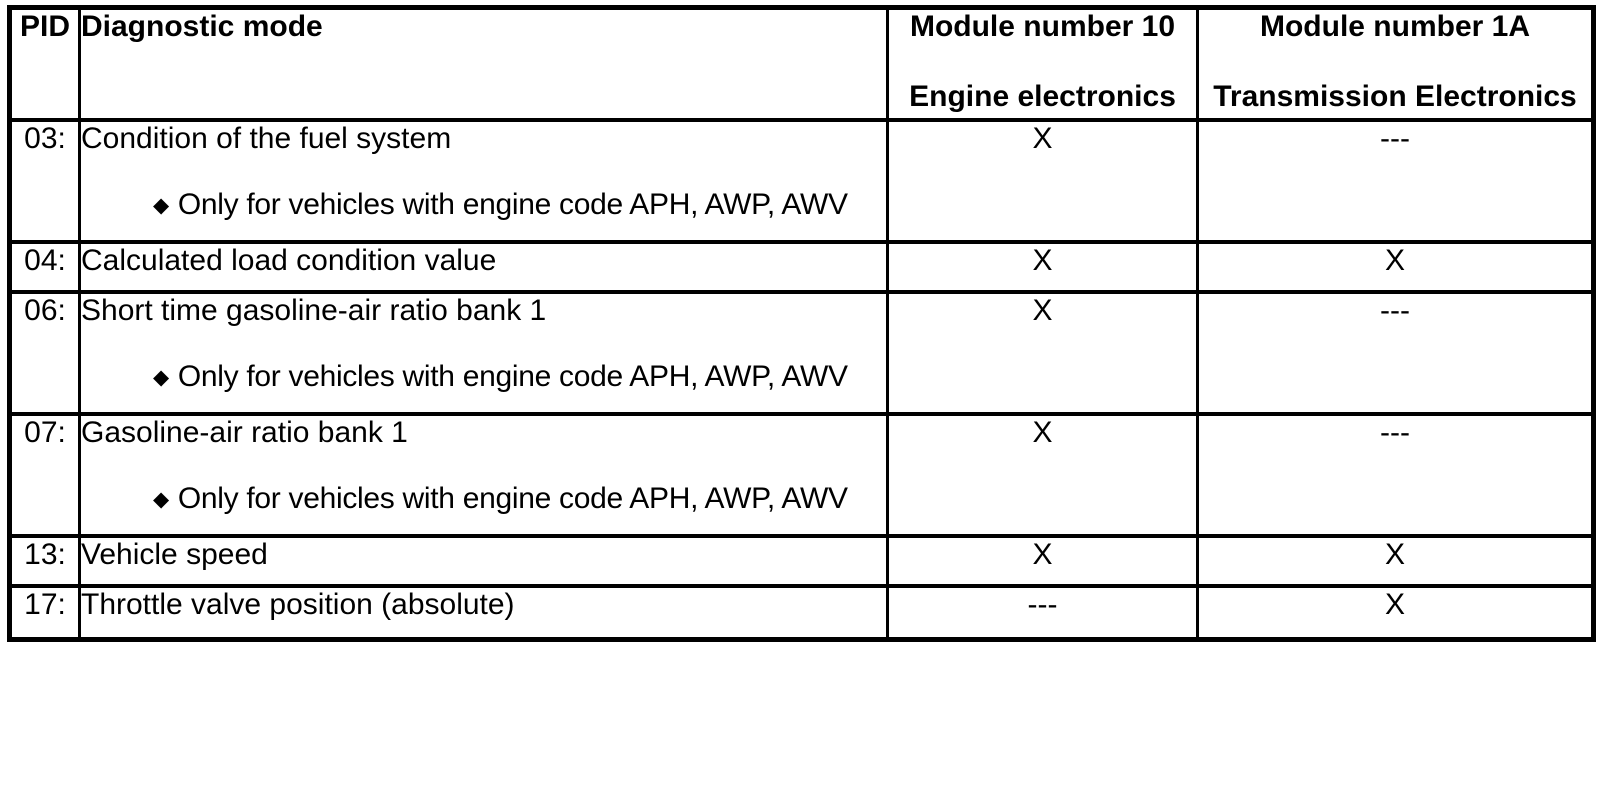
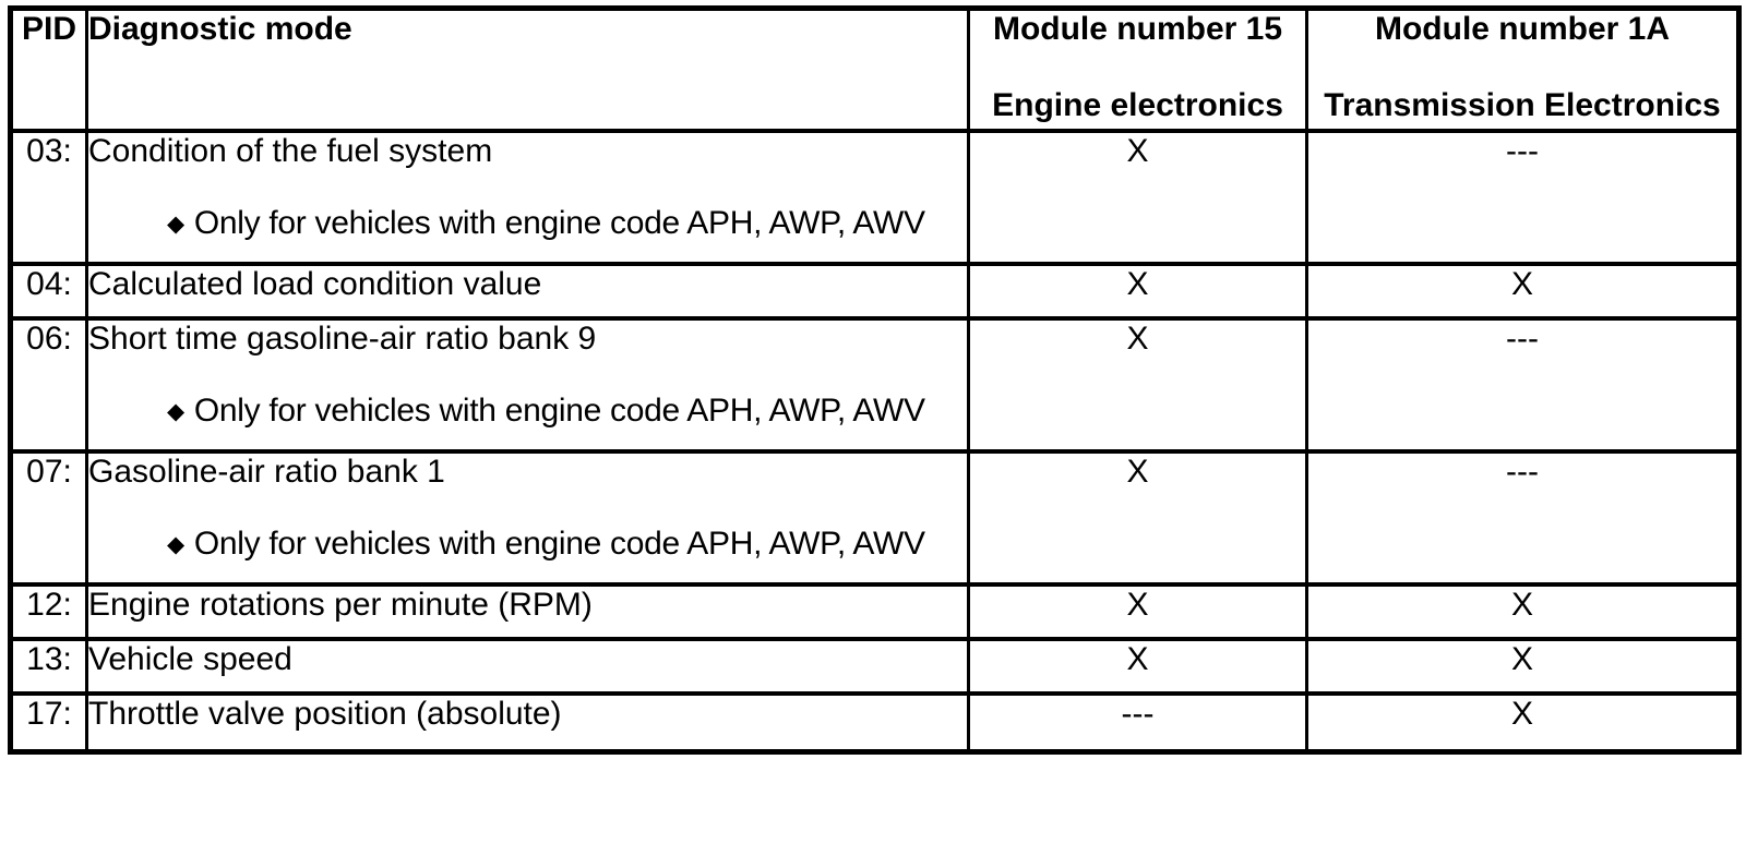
- PID	Diagnostic mode	Module number 10 Engine electronics	Module number 1A Transmission Electronics
+ PID	Diagnostic mode	Module number 15 Engine electronics	Module number 1A Transmission Electronics
  03:	Condition of the fuel system ◆ Only for vehicles with engine code APH, AWP, AWV	X	---
  04:	Calculated load condition value	X	X
- 06:	Short time gasoline-air ratio bank 1 ◆ Only for vehicles with engine code APH, AWP, AWV	X	---
+ 06:	Short time gasoline-air ratio bank 9 ◆ Only for vehicles with engine code APH, AWP, AWV	X	---
  07:	Gasoline-air ratio bank 1 ◆ Only for vehicles with engine code APH, AWP, AWV	X	---
+ 12:	Engine rotations per minute (RPM)	X	X
  13:	Vehicle speed	X	X
  17:	Throttle valve position (absolute)	---	X
